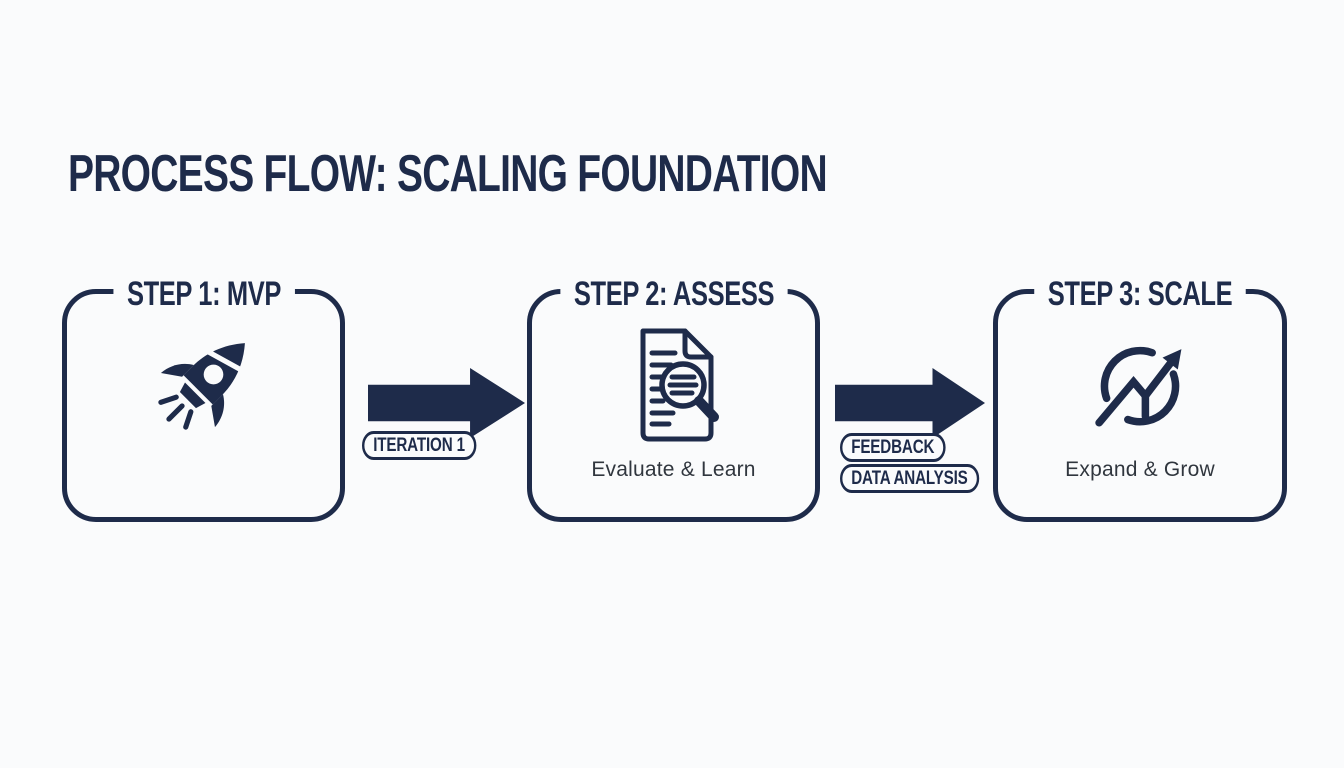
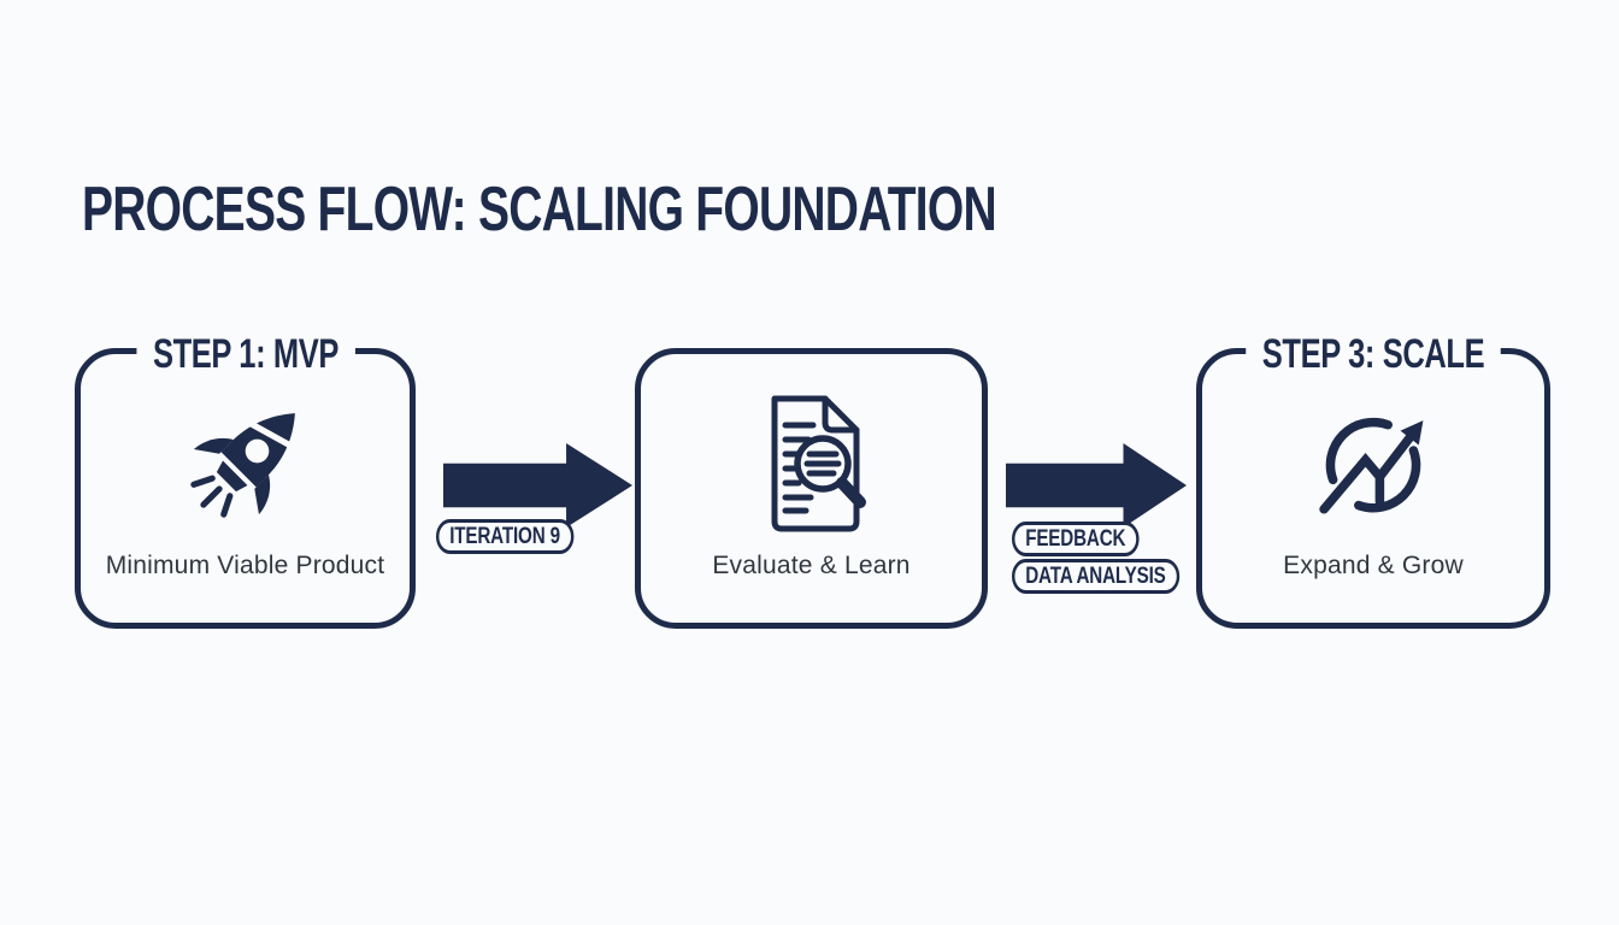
  PROCESS FLOW: SCALING FOUNDATION
  STEP 1: MVP
+ Minimum Viable Product
- ITERATION 1
+ ITERATION 9
- STEP 2: ASSESS
  Evaluate & Learn
  FEEDBACK
  DATA ANALYSIS
  STEP 3: SCALE
  Expand & Grow
